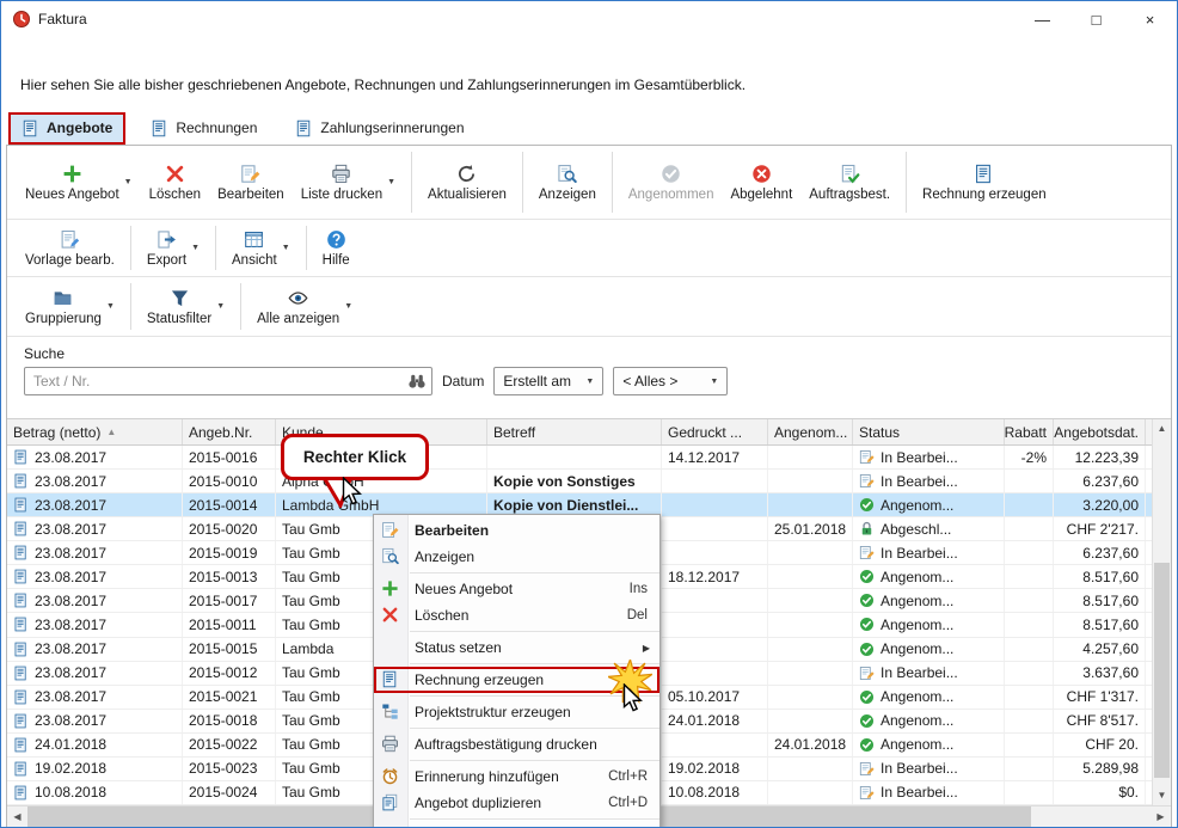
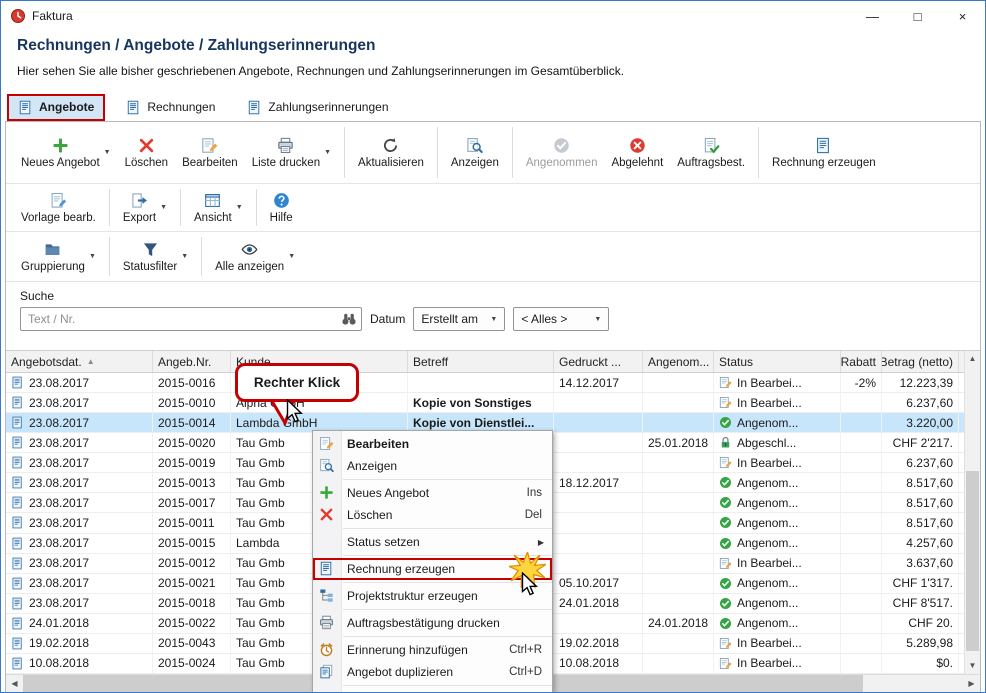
  Faktura
  —
  □
  ×
+ Rechnungen / Angebote / Zahlungserinnerungen
  Hier sehen Sie alle bisher geschriebenen Angebote, Rechnungen und Zahlungserinnerungen im Gesamtüberblick.
  Angebote
  Rechnungen
  Zahlungserinnerungen
  Neues Angebot
  Löschen
  Bearbeiten
  Liste drucken
  Aktualisieren
  Anzeigen
  Angenommen
  Abgelehnt
  Auftragsbest.
  Rechnung erzeugen
  Vorlage bearb.
  Export
  Ansicht
  Hilfe
  Gruppierung
  Statusfilter
  Alle anzeigen
  Suche
  Text / Nr.
  Datum
  Erstellt am
  < Alles >
- Betrag (netto)
+ Angebotsdat.
  ▲
  Angeb.Nr.
  Kunde
  Betreff
  Gedruckt ...
  Angenom...
  Status
  Rabatt
- Angebotsdat.
+ Betrag (netto)
  23.08.2017
  2015-0016
  14.12.2017
  In Bearbei...
  -2%
  12.223,39
  23.08.2017
  2015-0010
  Kopie von Sonstiges
  In Bearbei...
  6.237,60
  23.08.2017
  2015-0014
  Lambda GmbH
  Kopie von Dienstlei...
  Angenom...
  3.220,00
  23.08.2017
  2015-0020
  Tau Gmb
  25.01.2018
  Abgeschl...
  CHF 2'217.
  23.08.2017
  2015-0019
  Tau Gmb
  In Bearbei...
  6.237,60
  23.08.2017
  2015-0013
  Tau Gmb
  18.12.2017
  Angenom...
  8.517,60
  23.08.2017
  2015-0017
  Tau Gmb
  Angenom...
  8.517,60
  23.08.2017
  2015-0011
  Tau Gmb
  Angenom...
  8.517,60
  23.08.2017
  2015-0015
  Lambda
  Angenom...
  4.257,60
  23.08.2017
  2015-0012
  Tau Gmb
  In Bearbei...
  3.637,60
  23.08.2017
  2015-0021
  Tau Gmb
  05.10.2017
  Angenom...
  CHF 1'317.
  23.08.2017
  2015-0018
  Tau Gmb
  24.01.2018
  Angenom...
  CHF 8'517.
  24.01.2018
  2015-0022
  Tau Gmb
  24.01.2018
  Angenom...
  CHF 20.
  19.02.2018
- 2015-0023
+ 2015-0043
  Tau Gmb
  19.02.2018
  In Bearbei...
  5.289,98
  10.08.2018
  2015-0024
  Tau Gmb
  10.08.2018
  In Bearbei...
  $0.
  ▲
  ▼
  ◀
  ▶
  Bearbeiten
  Anzeigen
  Neues Angebot
  Ins
  Löschen
  Del
  Status setzen
  ▶
  Rechnung erzeugen
  Projektstruktur erzeugen
  Auftragsbestätigung drucken
  Erinnerung hinzufügen
  Ctrl+R
  Angebot duplizieren
  Ctrl+D
  Rechter Klick
